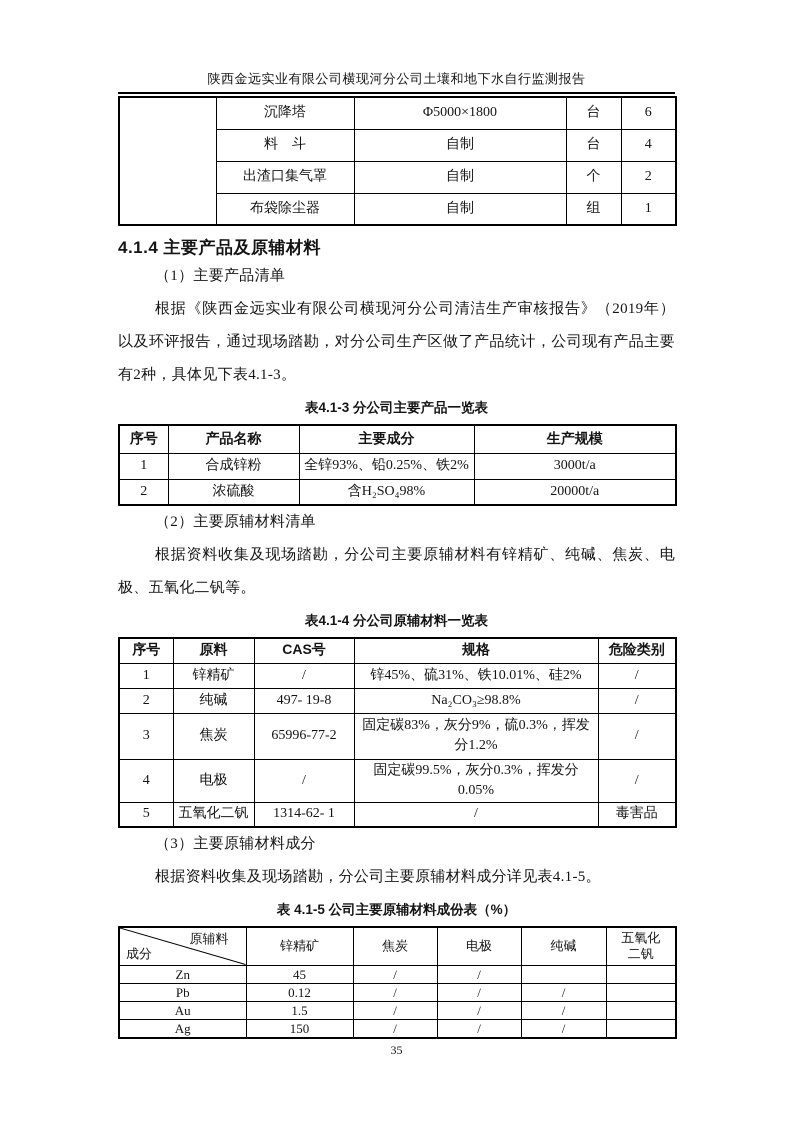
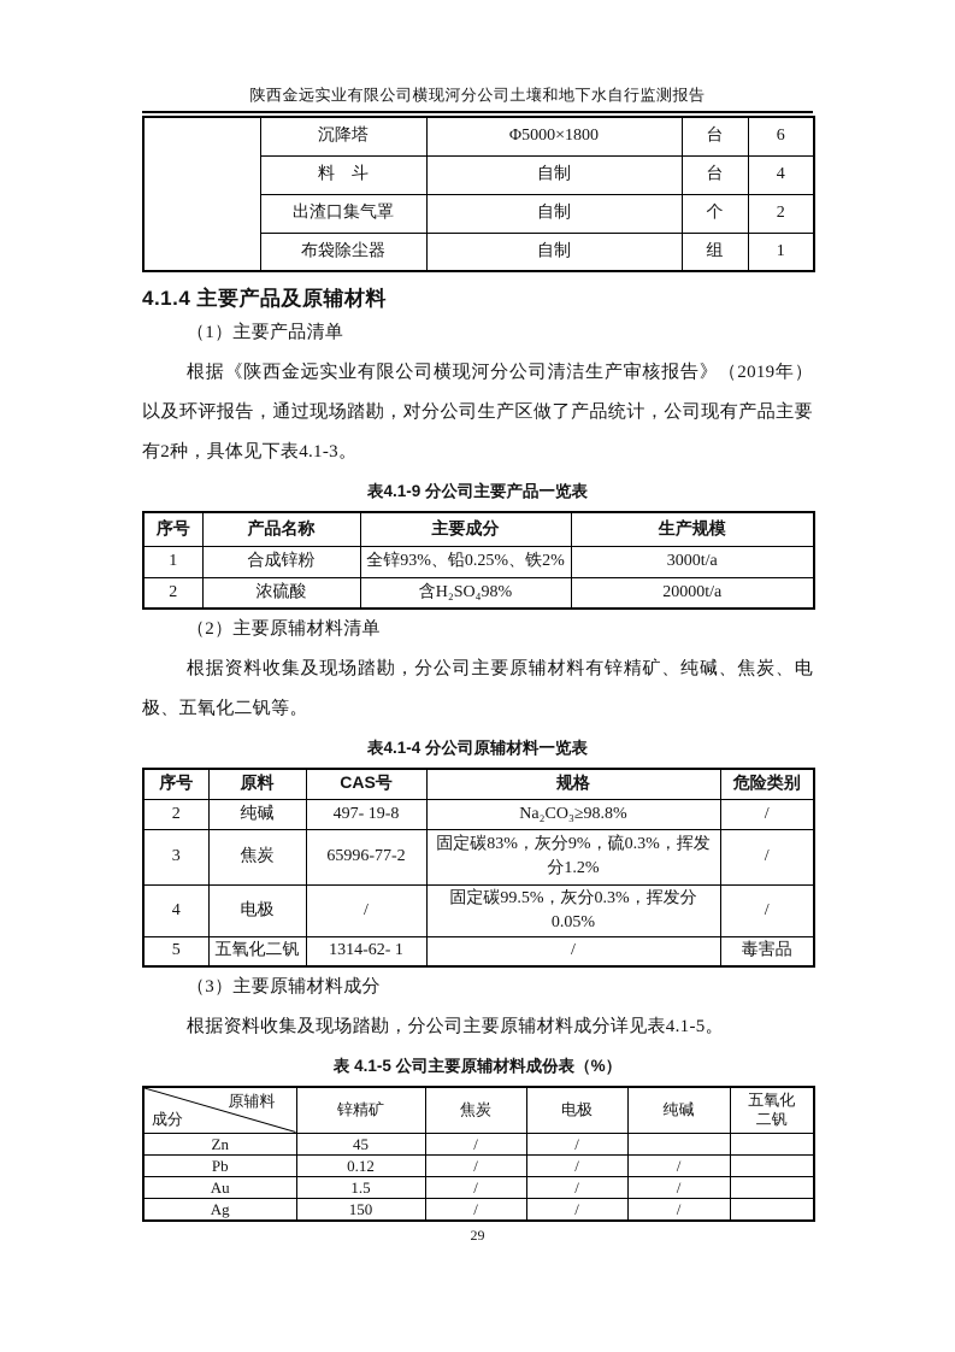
  陕西金远实业有限公司横现河分公司土壤和地下水自行监测报告
  	沉降塔	Φ5000×1800	台	6
  料 斗	自制	台	4
  出渣口集气罩	自制	个	2
  布袋除尘器	自制	组	1
  4.1.4 主要产品及原辅材料
  （1）主要产品清单
  根据《陕西金远实业有限公司横现河分公司清洁生产审核报告》（2019年）以及环评报告，通过现场踏勘，对分公司生产区做了产品统计，公司现有产品主要有2种，具体见下表4.1-3。
- 表4.1-3 分公司主要产品一览表
+ 表4.1-9 分公司主要产品一览表
  序号	产品名称	主要成分	生产规模
  1	合成锌粉	全锌93%、铅0.25%、铁2%	3000t/a
  2	浓硫酸	含H₂SO₄98%	20000t/a
  （2）主要原辅材料清单
  根据资料收集及现场踏勘，分公司主要原辅材料有锌精矿、纯碱、焦炭、电极、五氧化二钒等。
  表4.1-4 分公司原辅材料一览表
  序号	原料	CAS号	规格	危险类别
- 1	锌精矿	/	锌45%、硫31%、铁10.01%、硅2%	/
  2	纯碱	497- 19-8	Na₂CO₃≥98.8%	/
  3	焦炭	65996-77-2	固定碳83%，灰分9%，硫0.3%，挥发分1.2%	/
  4	电极	/	固定碳99.5%，灰分0.3%，挥发分0.05%	/
  5	五氧化二钒	1314-62- 1	/	毒害品
  （3）主要原辅材料成分
  根据资料收集及现场踏勘，分公司主要原辅材料成分详见表4.1-5。
  表 4.1-5 公司主要原辅材料成份表（%）
  原辅料 成分	锌精矿	焦炭	电极	纯碱	五氧化二钒
  Zn	45	/	/
  Pb	0.12	/	/	/
  Au	1.5	/	/	/
  Ag	150	/	/	/
- 35
+ 29
